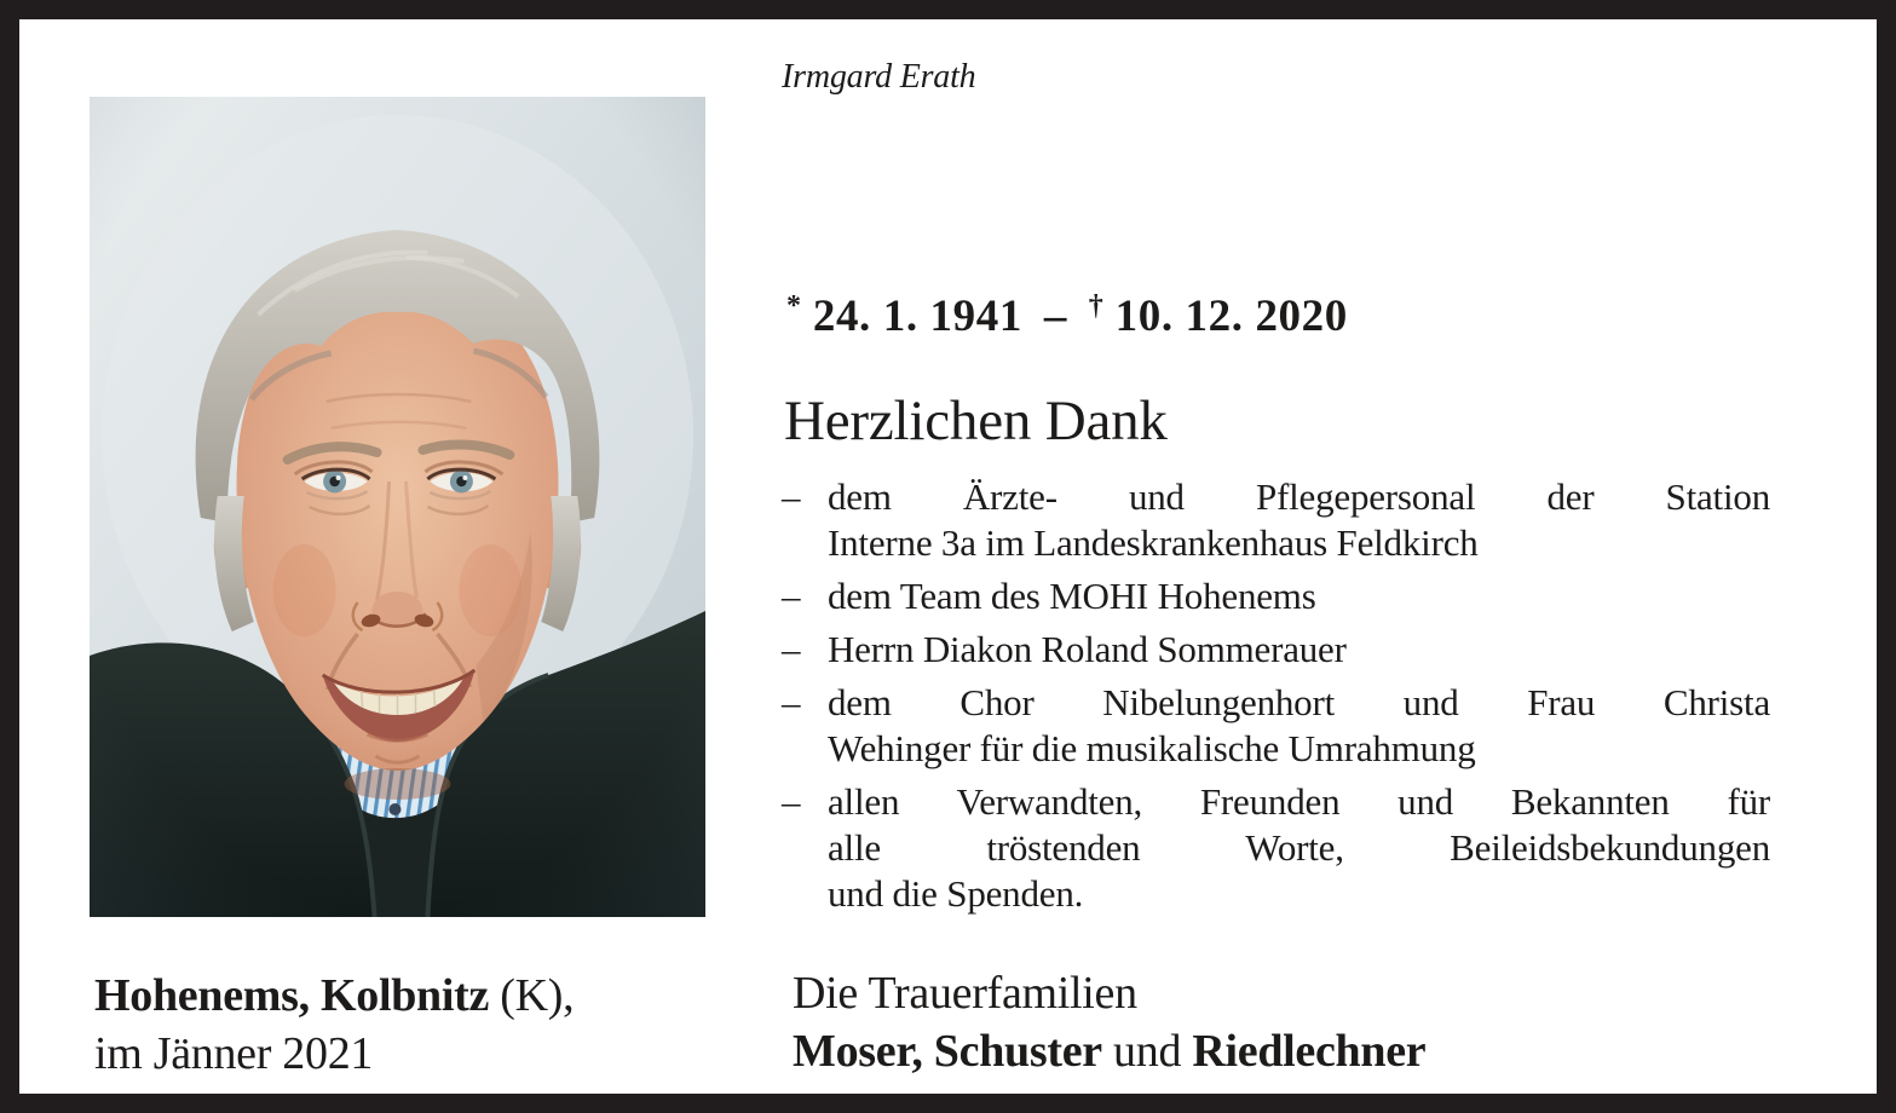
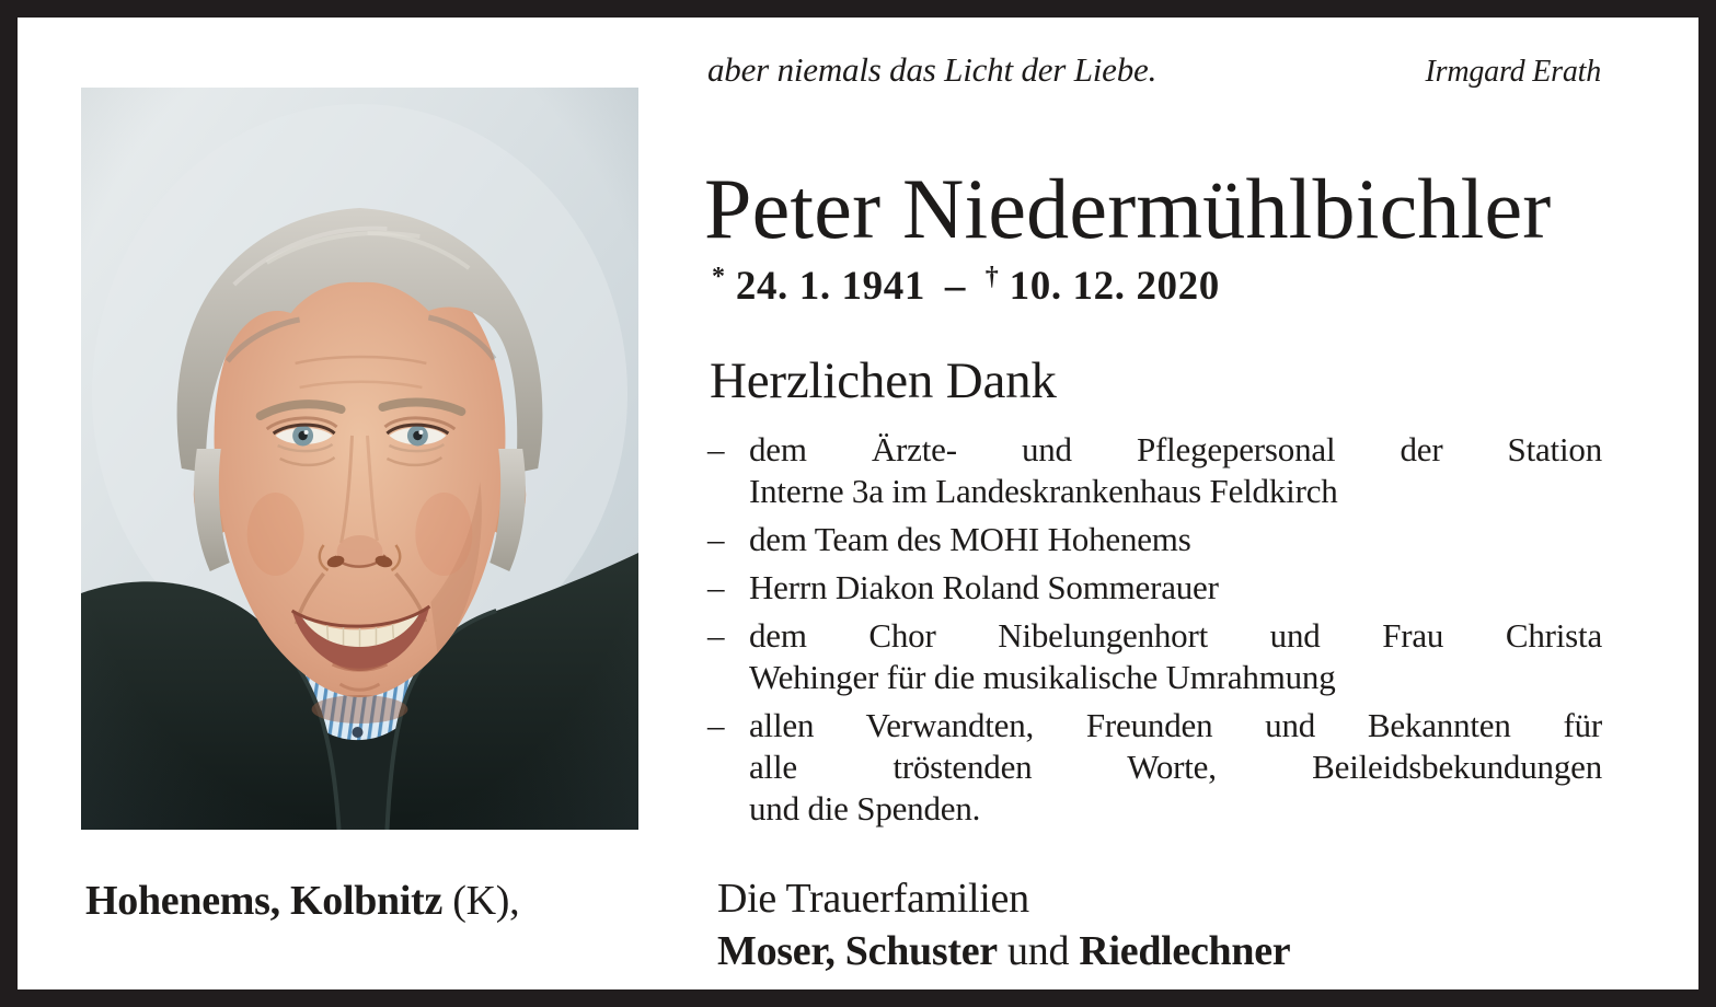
+ aber niemals das Licht der Liebe.
  Irmgard Erath
+ Peter Niedermühlbichler
  * 24. 1. 1941 – † 10. 12. 2020
  Herzlichen Dank
  –
  dem Ärzte- und Pflegepersonal der Station
  Interne 3a im Landeskrankenhaus Feldkirch
  –
  dem Team des MOHI Hohenems
  –
  Herrn Diakon Roland Sommerauer
  –
  dem Chor Nibelungenhort und Frau Christa
  Wehinger für die musikalische Umrahmung
  –
  allen Verwandten, Freunden und Bekannten für
  alle tröstenden Worte, Beileidsbekundungen
  und die Spenden.
  Hohenems, Kolbnitz (K),
- im Jänner 2021
  Die Trauerfamilien
  Moser, Schuster und Riedlechner
